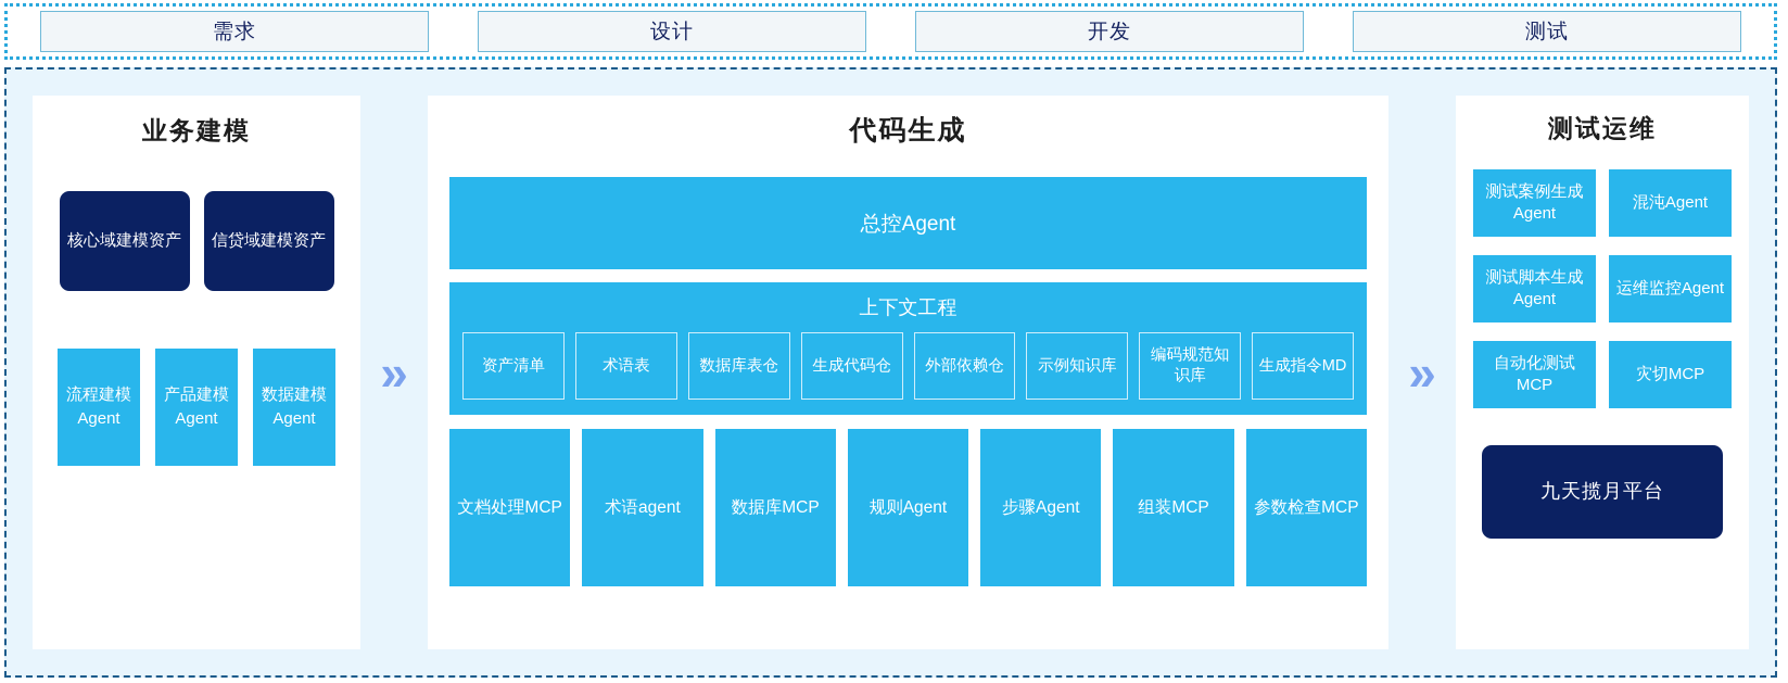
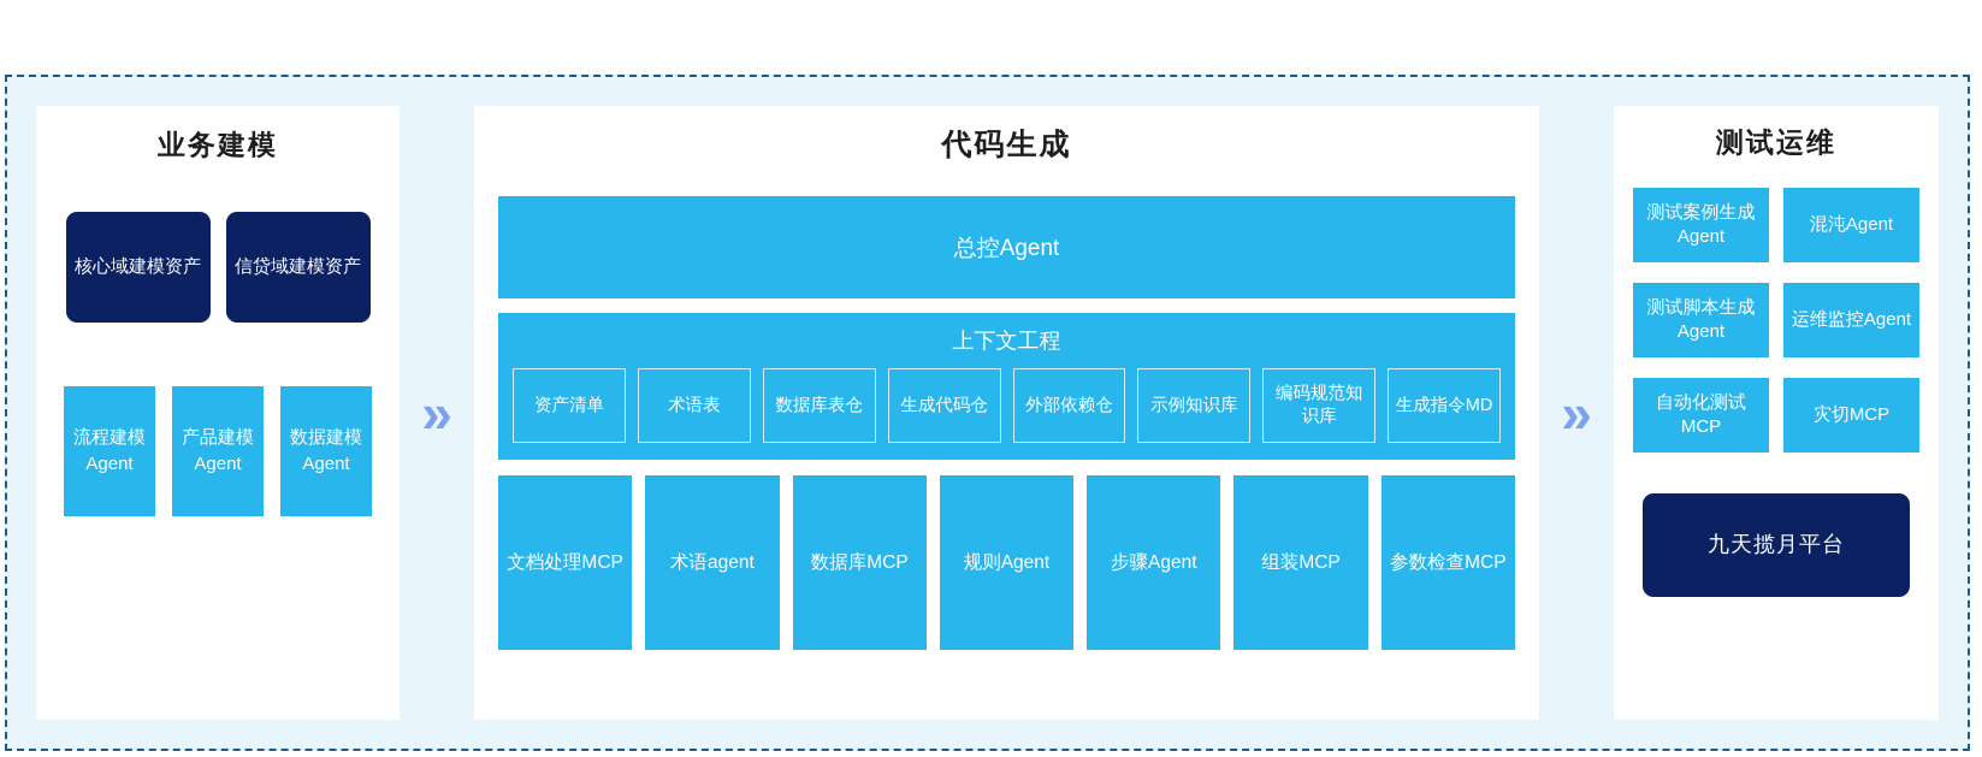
- 需求
- 设计
- 开发
- 测试
  业务建模
  核心域建模资产
  信贷域建模资产
  流程建模Agent
  产品建模Agent
  数据建模Agent
  »
  代码生成
  总控Agent
  上下文工程
  资产清单
  术语表
  数据库表仓
  生成代码仓
  外部依赖仓
  示例知识库
  编码规范知识库
  生成指令MD
  文档处理MCP
  术语agent
  数据库MCP
  规则Agent
  步骤Agent
  组装MCP
  参数检查MCP
  »
  测试运维
  测试案例生成Agent
  混沌Agent
  测试脚本生成Agent
  运维监控Agent
  自动化测试MCP
  灾切MCP
  九天揽月平台
